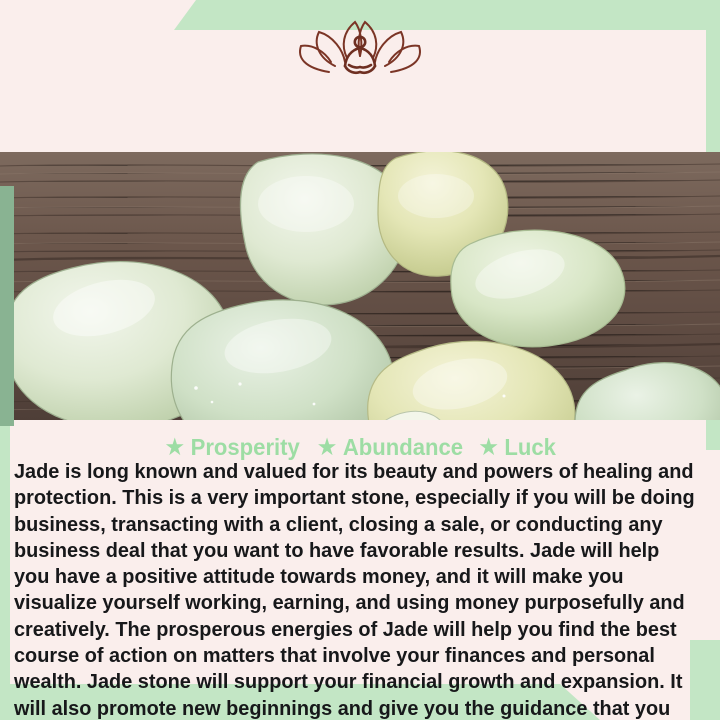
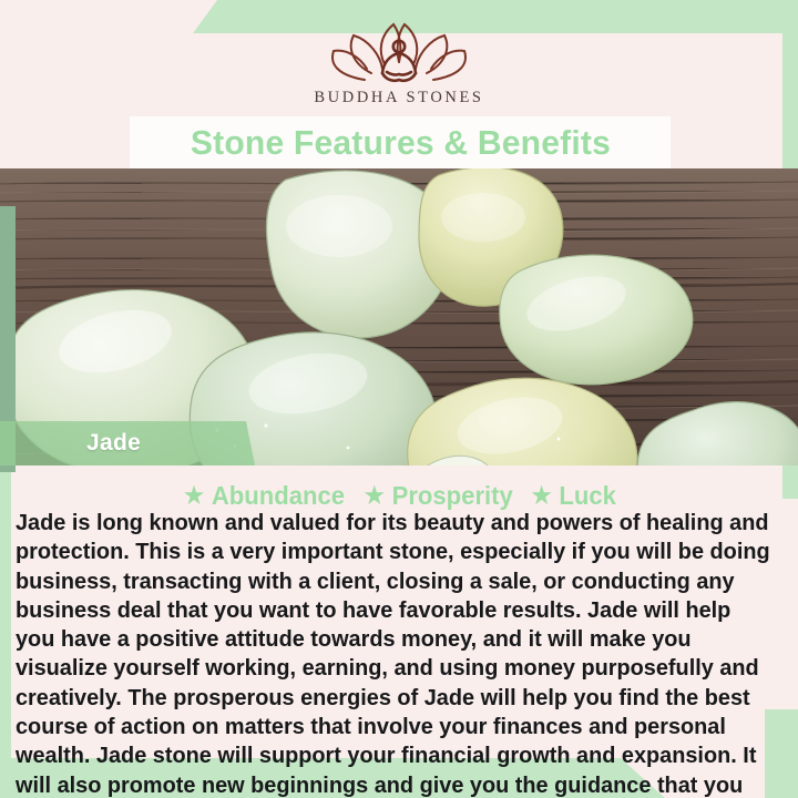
+ BUDDHA STONES
+ Stone Features & Benefits
+ Jade
  ★
- Prosperity
+ Abundance
  ★
- Abundance
+ Prosperity
  ★
  Luck
  Jade is long known and valued for its beauty and powers of healing and protection. This is a very important stone, especially if you will be doing business, transacting with a client, closing a sale, or conducting any business deal that you want to have favorable results. Jade will help you have a positive attitude towards money, and it will make you visualize yourself working, earning, and using money purposefully and creatively. The prosperous energies of Jade will help you find the best course of action on matters that involve your finances and personal wealth. Jade stone will support your financial growth and expansion. It will also promote new beginnings and give you the guidance that you
